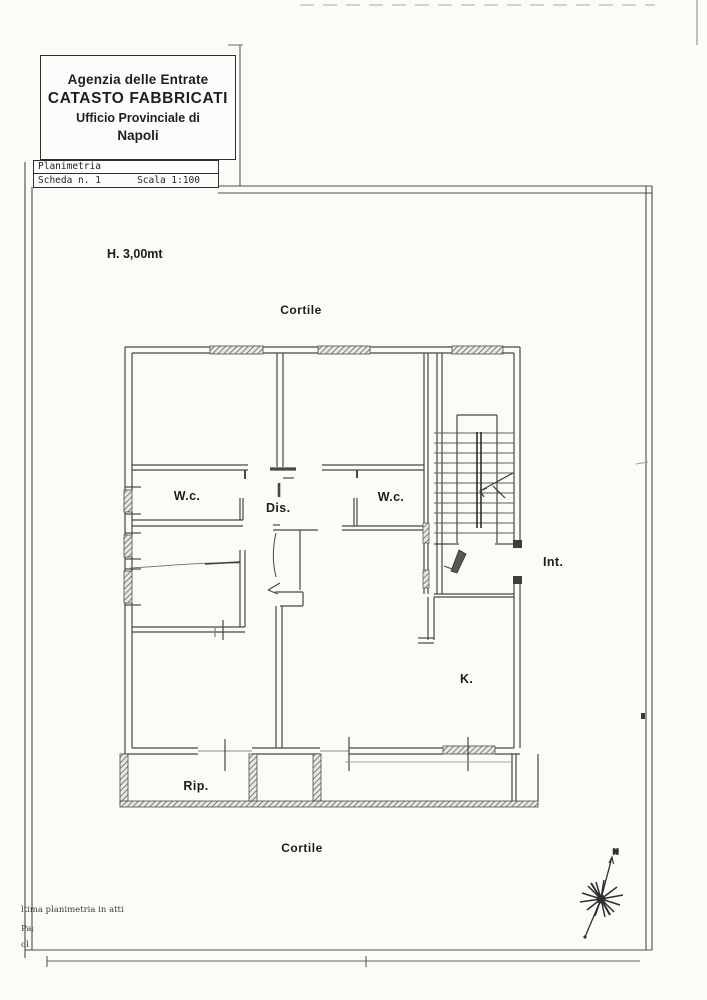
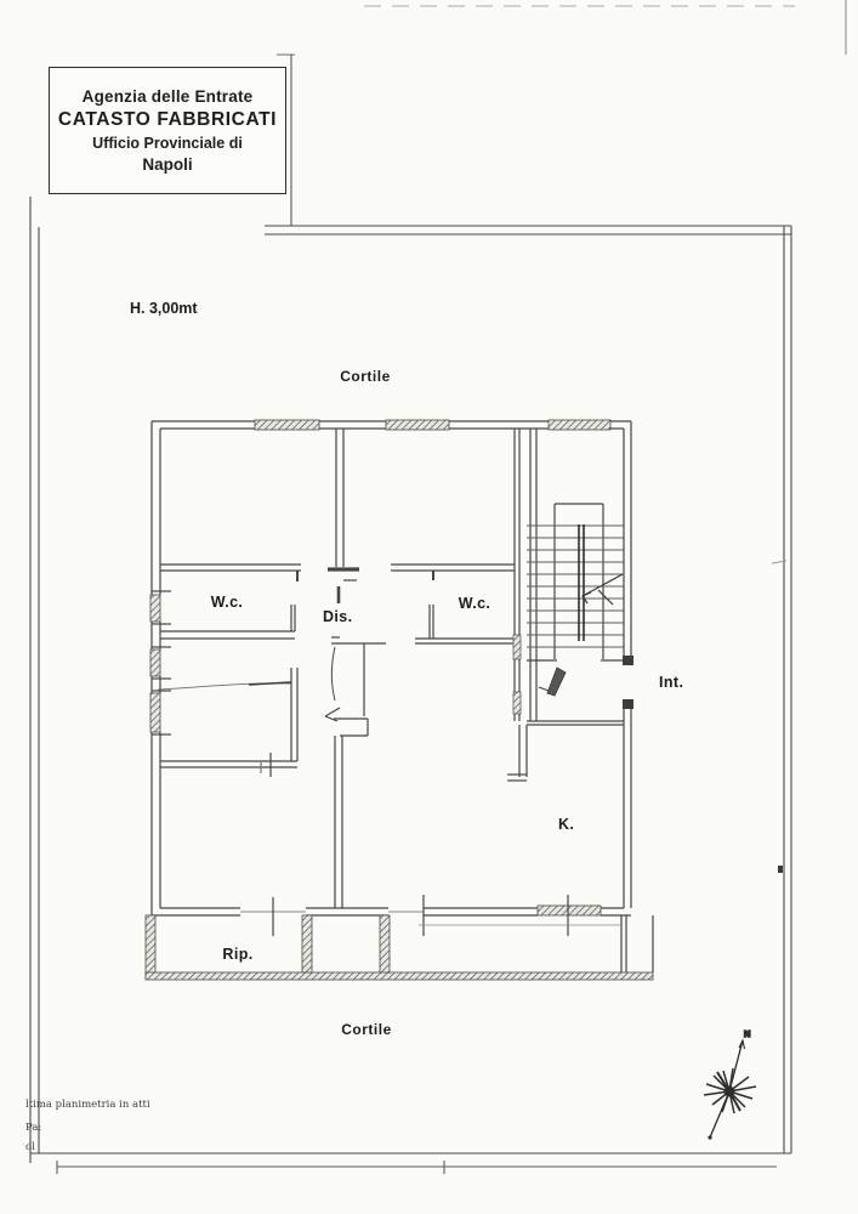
  Agenzia delle Entrate
  CATASTO FABBRICATI
  Ufficio Provinciale di
  Napoli
- Planimetria
- Scheda n. 1
- Scala 1:100
  ltima planimetria in atti
  Pa:
  ol
  H. 3,00mt
  Cortile
  Cortile
  W.c.
  Dis.
  W.c.
  Int.
  K.
  Rip.
  N
